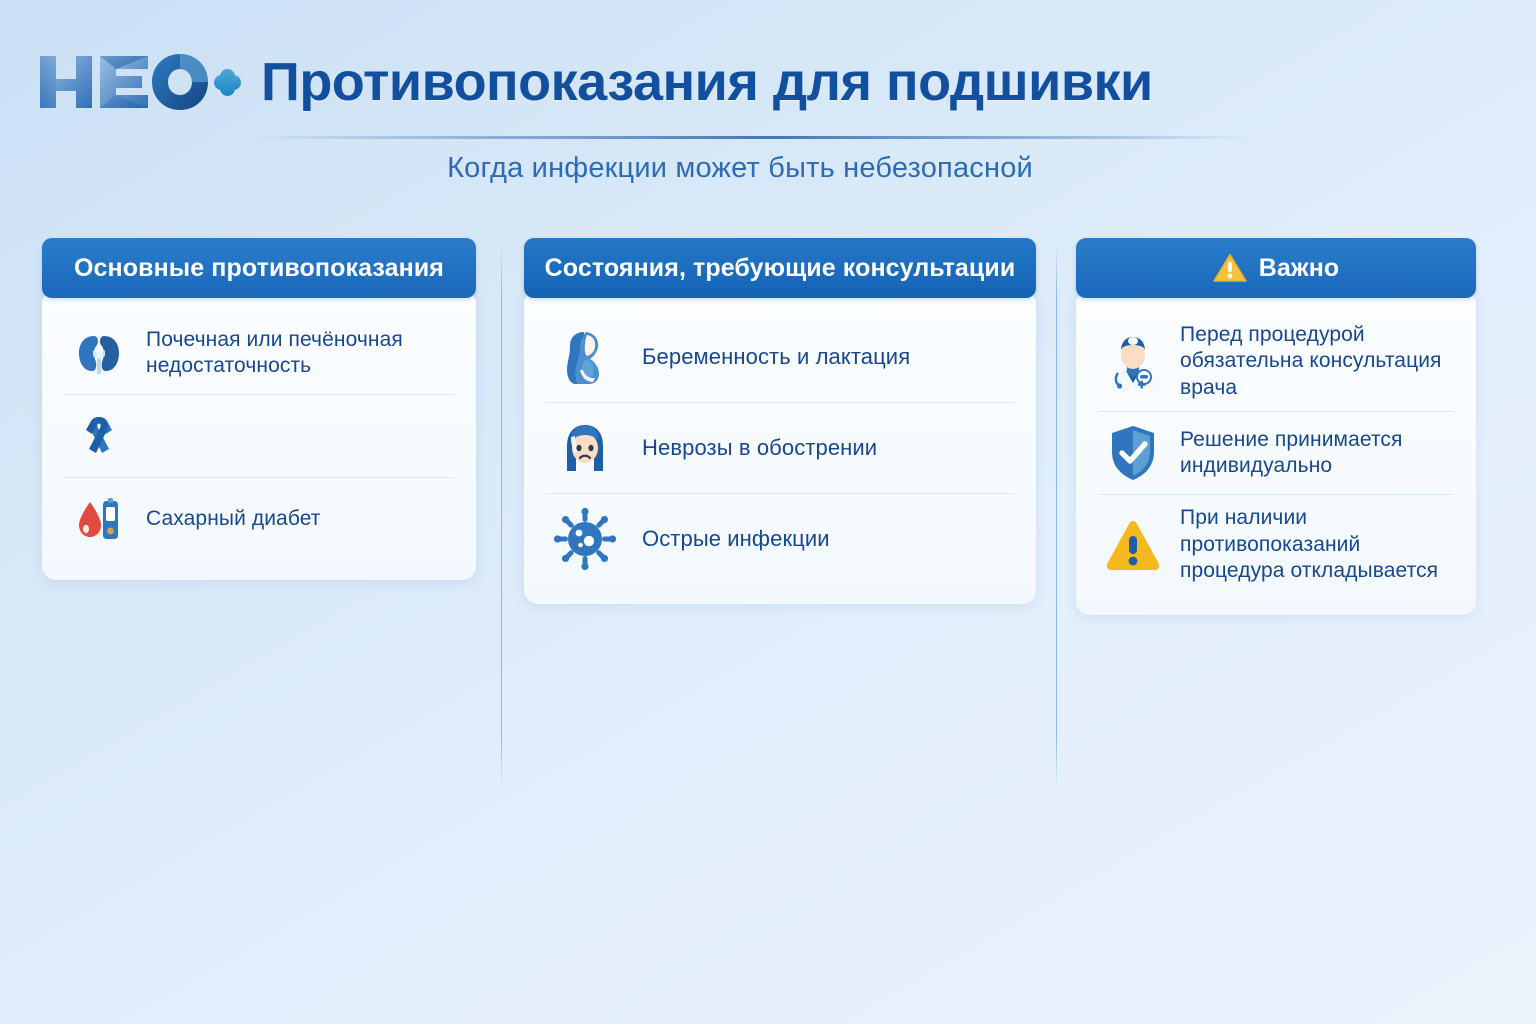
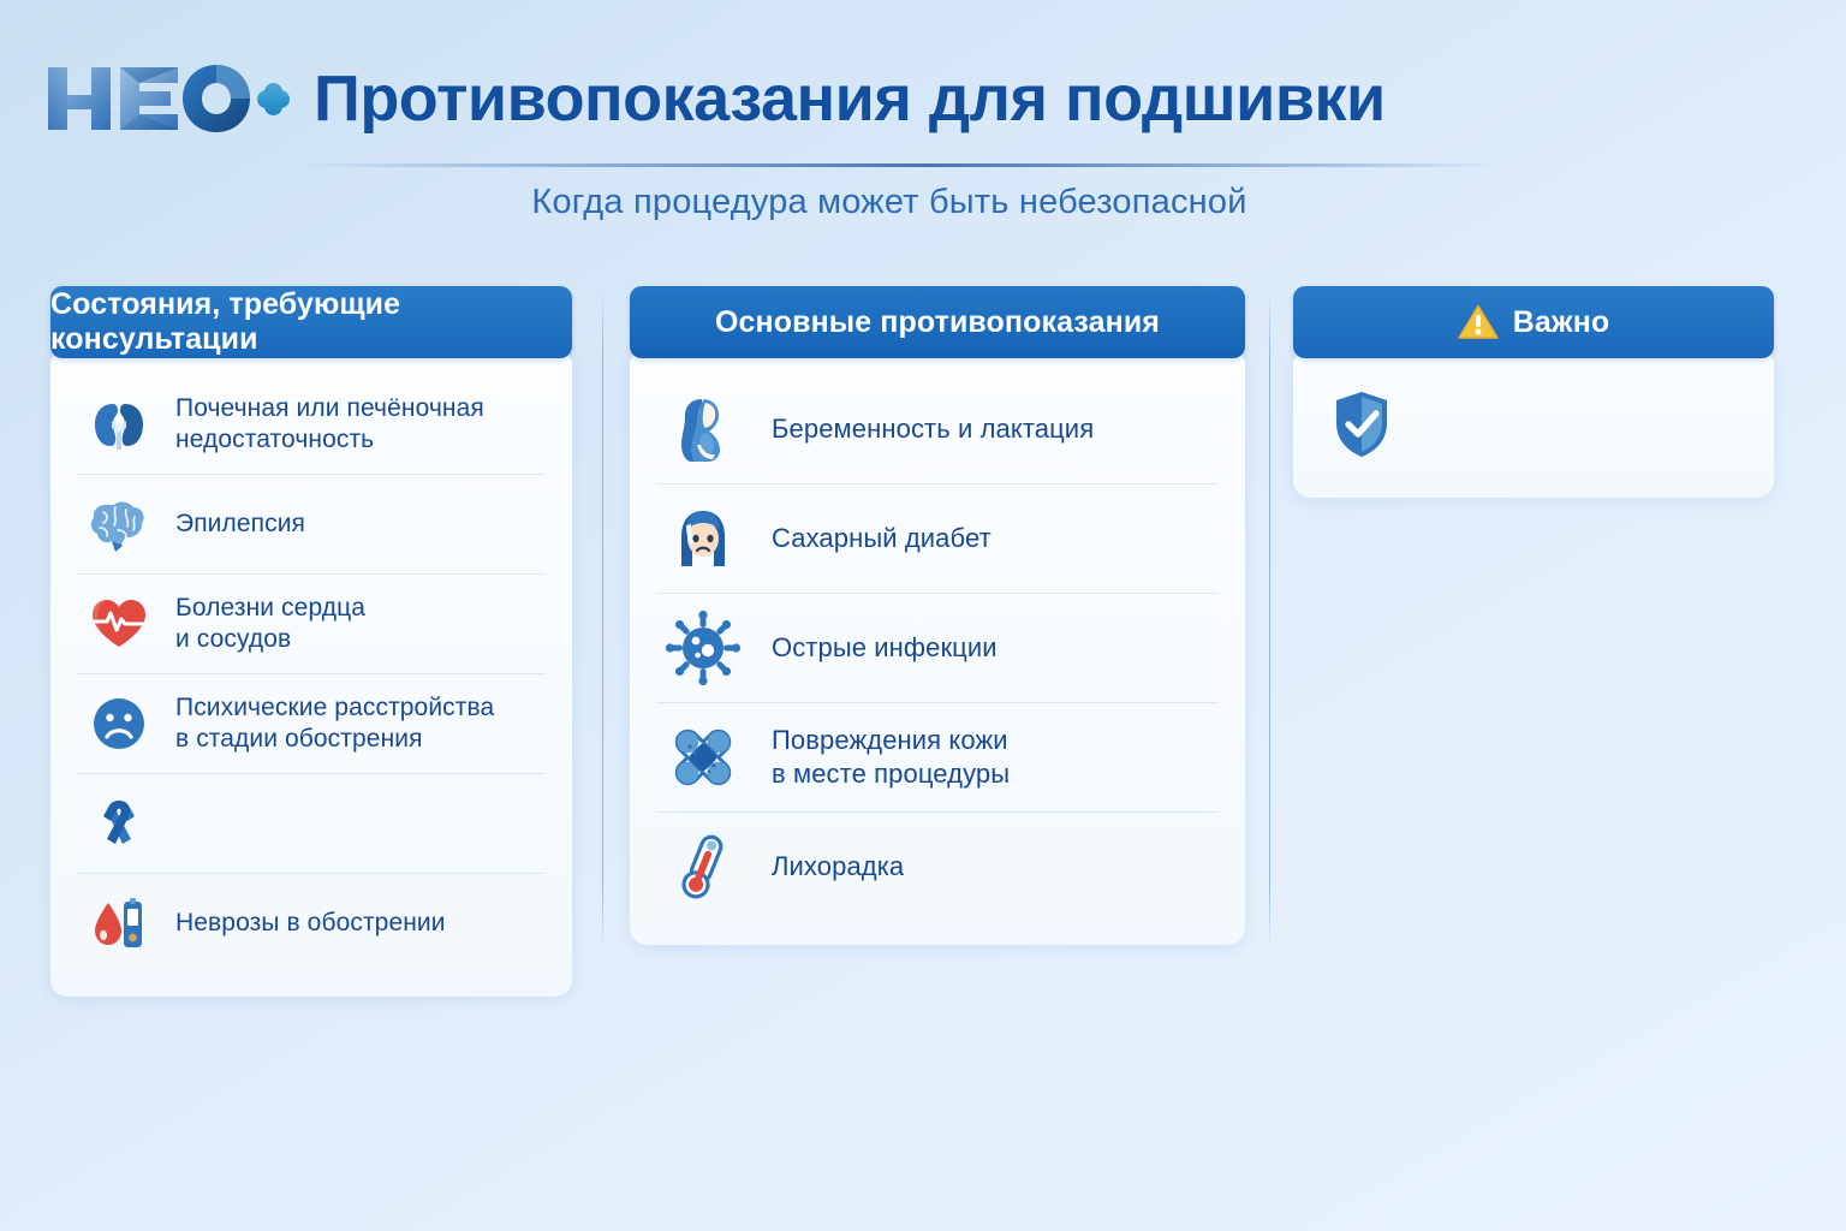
  Противопоказания для подшивки
- Когда инфекции может быть небезопасной
+ Когда процедура может быть небезопасной
- Основные противопоказания
+ Состояния, требующие консультации
  Почечная или печёночная
  недостаточность
+ Эпилепсия
+ Болезни сердца
+ и сосудов
+ Психические расстройства
+ в стадии обострения
- Сахарный диабет
+ Неврозы в обострении
- Состояния, требующие консультации
+ Основные противопоказания
  Беременность и лактация
- Неврозы в обострении
+ Сахарный диабет
  Острые инфекции
+ Повреждения кожи
+ в месте процедуры
+ Лихорадка
  Важно
- Перед процедурой
- обязательна консультация
- врача
- Решение принимается
- индивидуально
- При наличии
- противопоказаний
- процедура откладывается
